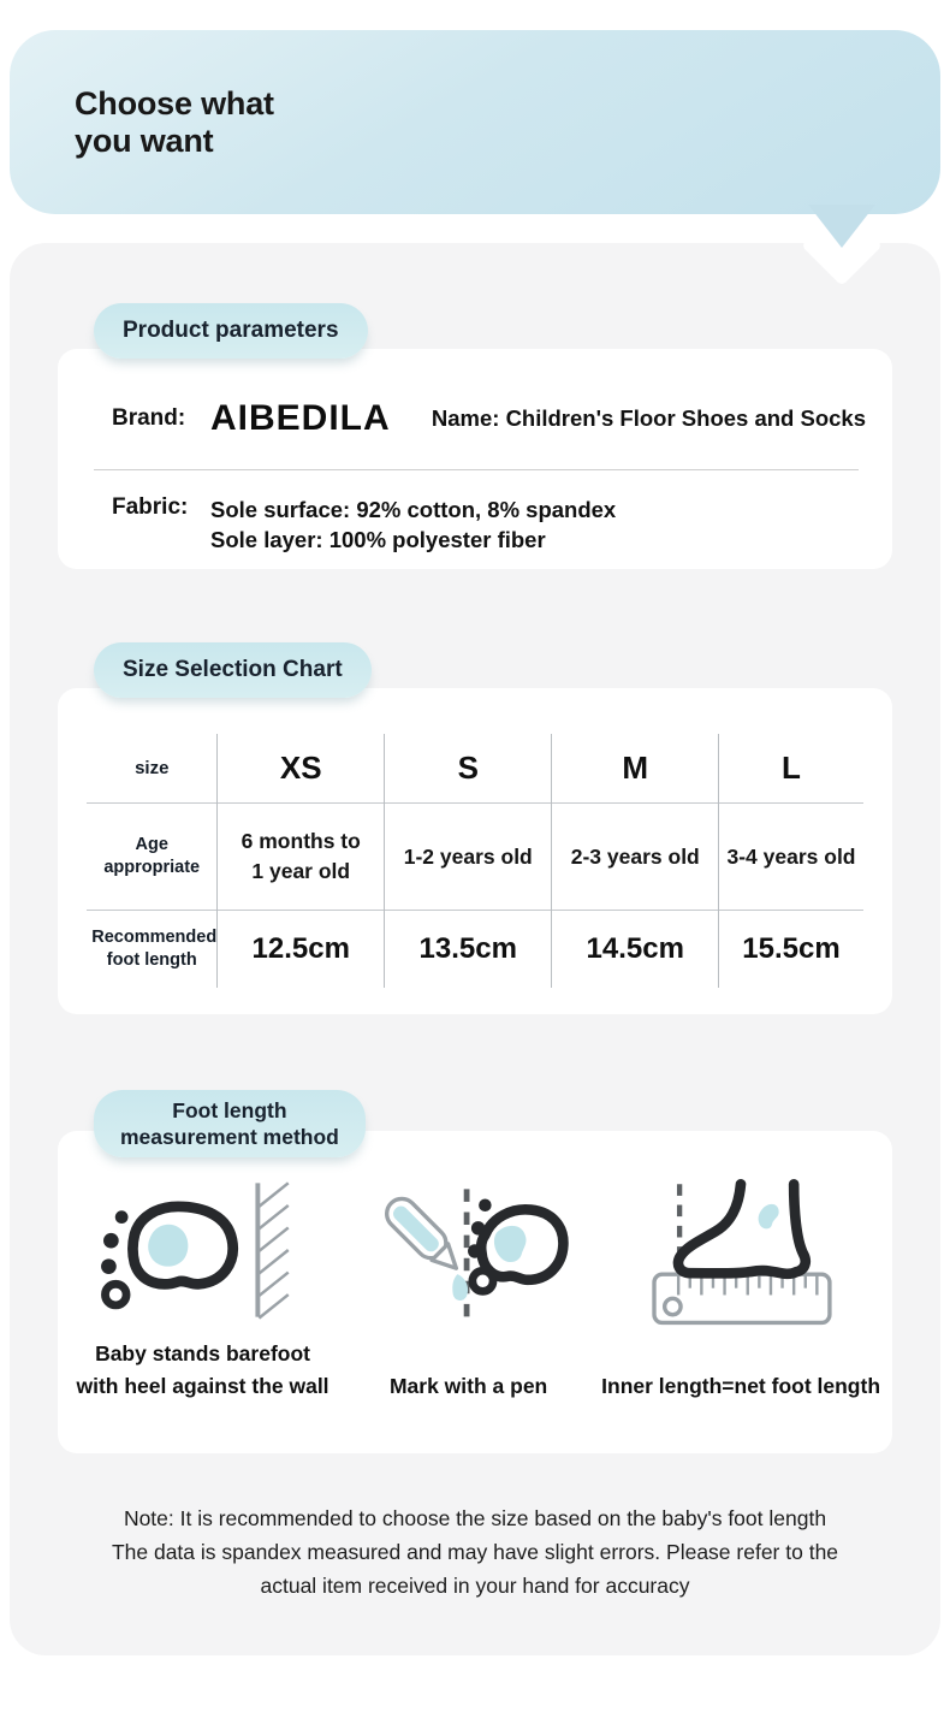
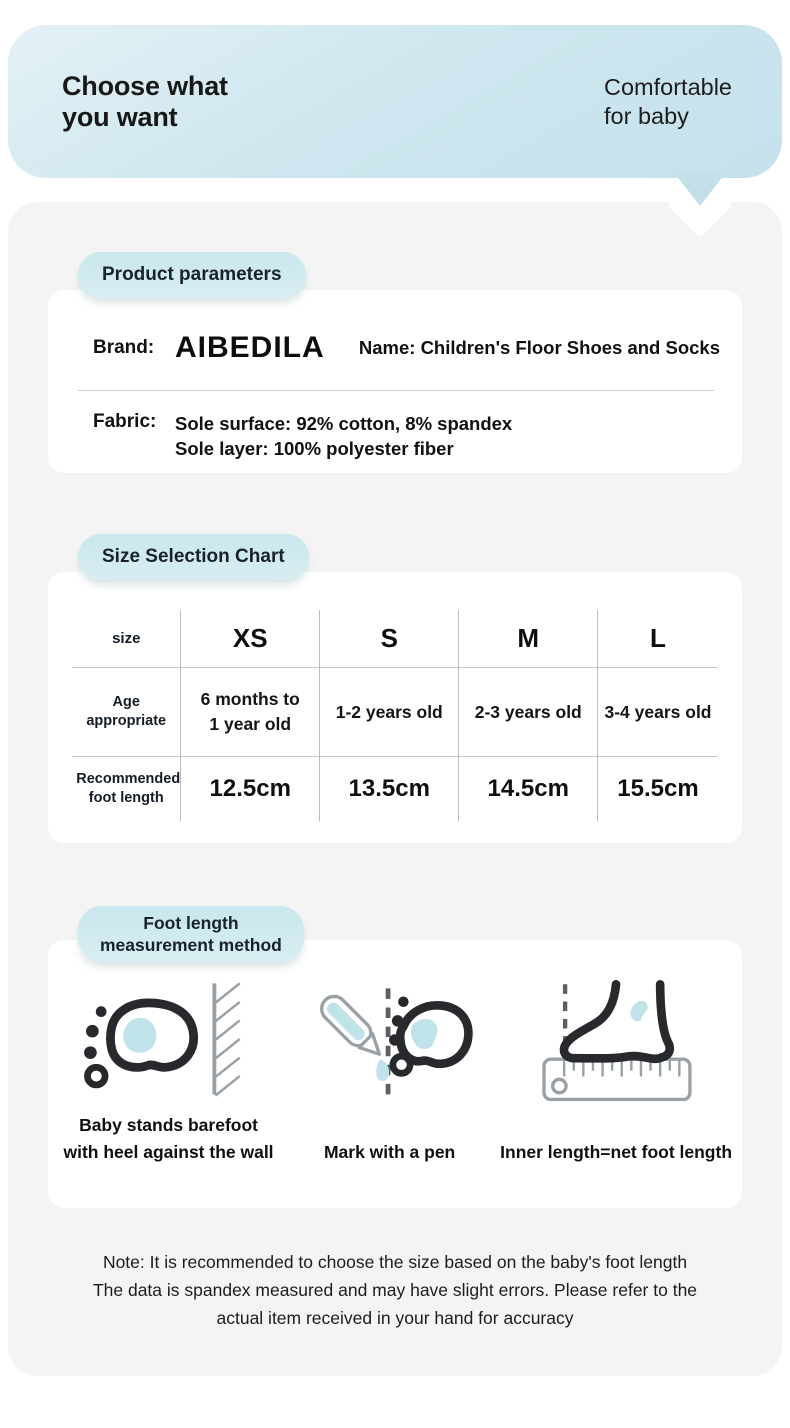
  Choose what
  you want
+ Comfortable
+ for baby
  Product parameters
  Brand:
  AIBEDILA
  Name: Children's Floor Shoes and Socks
  Fabric:
  Sole surface: 92% cotton, 8% spandex
  Sole layer: 100% polyester fiber
  Size Selection Chart
  size	XS	S	M	L
  Age appropriate	6 months to 1 year old	1-2 years old	2-3 years old	3-4 years old
  Recommended foot length	12.5cm	13.5cm	14.5cm	15.5cm
  Foot length
  measurement method
  Baby stands barefoot with heel against the wall
  Mark with a pen
  Inner length=net foot length
  Note: It is recommended to choose the size based on the baby's foot length
  The data is spandex measured and may have slight errors. Please refer to the
  actual item received in your hand for accuracy
